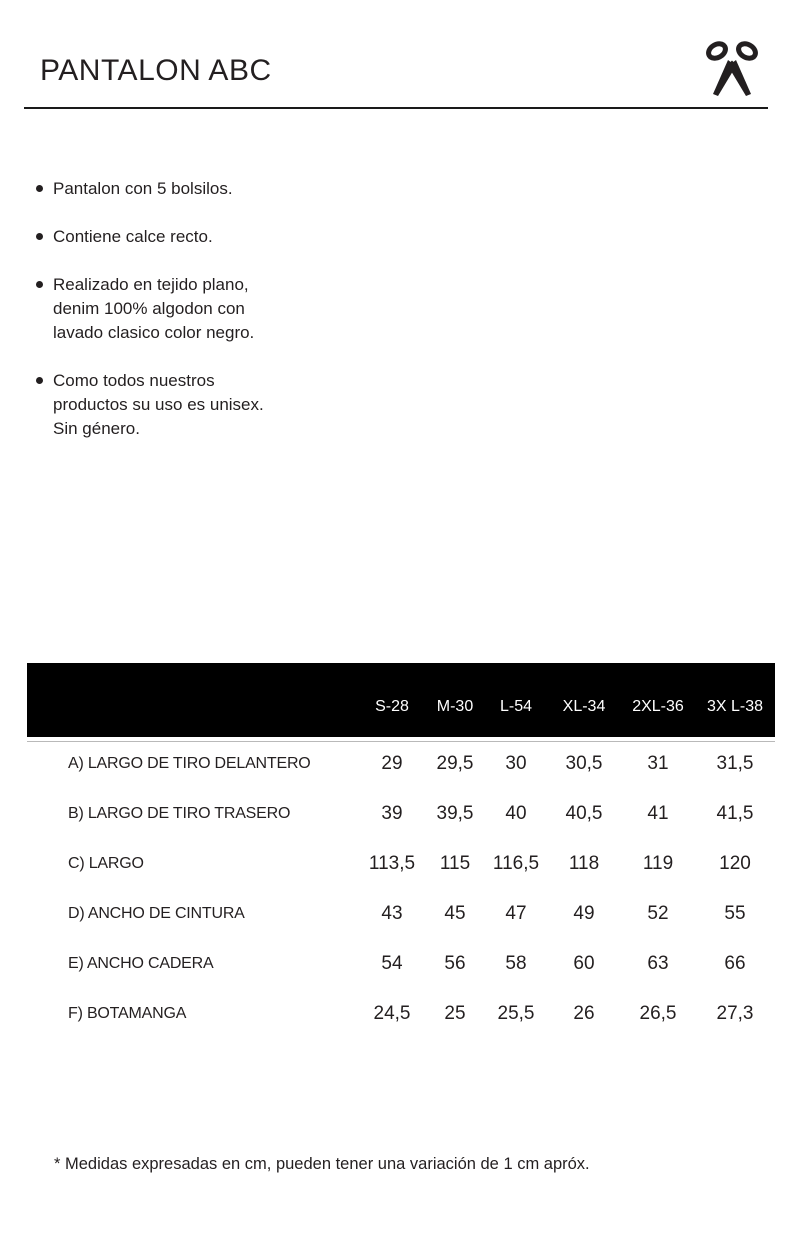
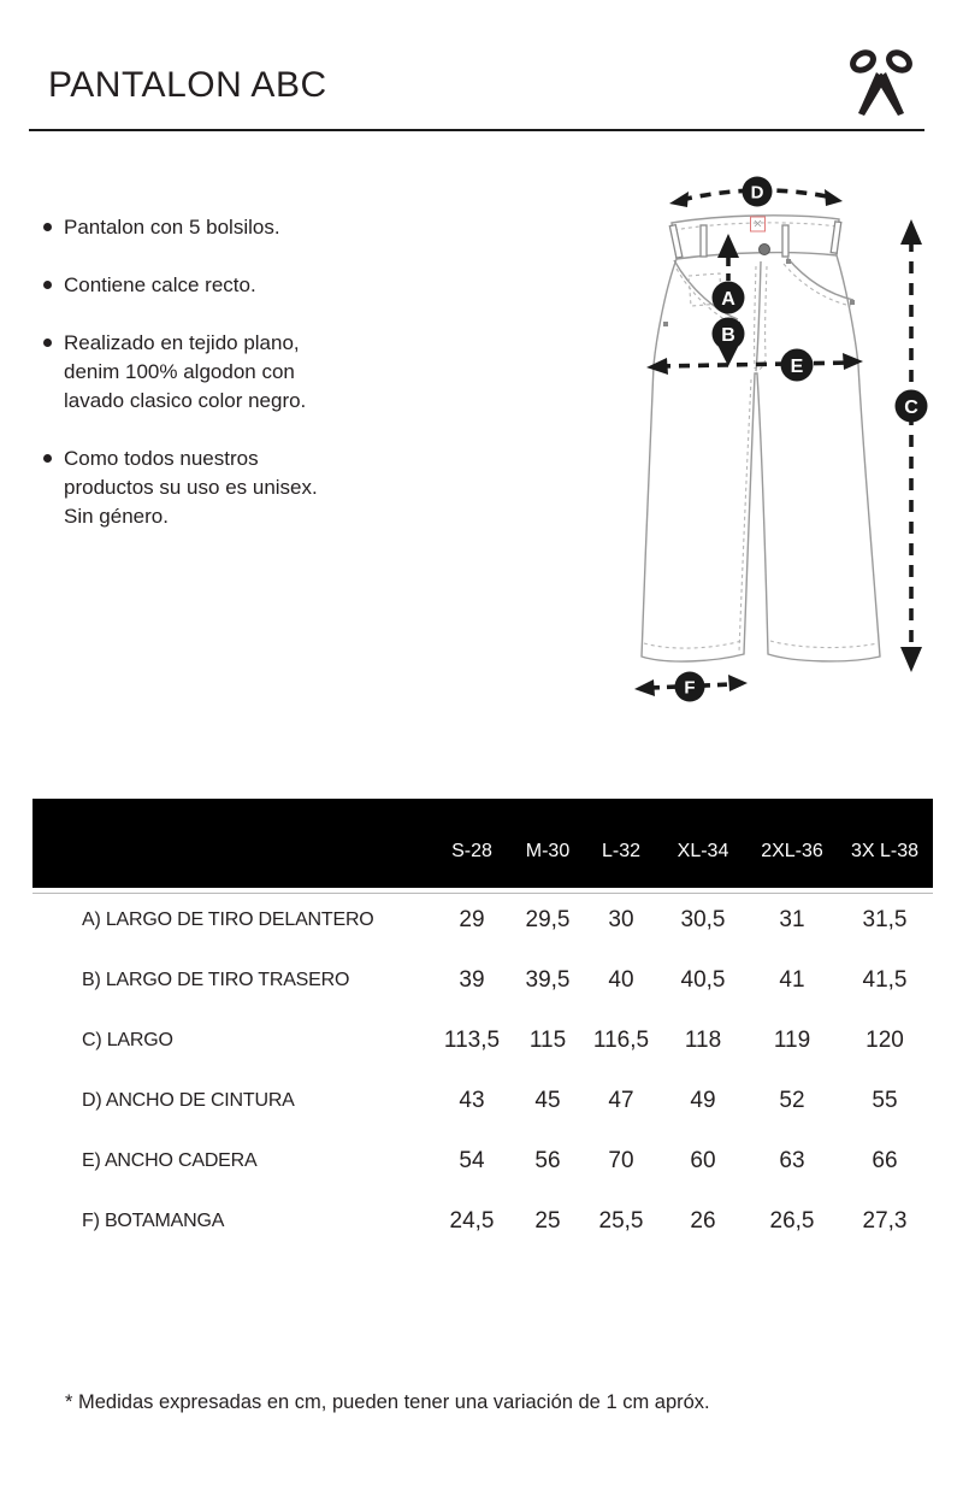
  PANTALON ABC
  Pantalon con 5 bolsilos.
  Contiene calce recto.
  Realizado en tejido plano,
  denim 100% algodon con
  lavado clasico color negro.
  Como todos nuestros
  productos su uso es unisex.
  Sin género.
+ D
+ A
+ B
+ E
+ C
+ F
  S-28
  M-30
- L-54
+ L-32
  XL-34
  2XL-36
  3X L-38
  A) LARGO DE TIRO DELANTERO
  29
  29,5
  30
  30,5
  31
  31,5
  B) LARGO DE TIRO TRASERO
  39
  39,5
  40
  40,5
  41
  41,5
  C) LARGO
  113,5
  115
  116,5
  118
  119
  120
  D) ANCHO DE CINTURA
  43
  45
  47
  49
  52
  55
  E) ANCHO CADERA
  54
  56
- 58
+ 70
  60
  63
  66
  F) BOTAMANGA
  24,5
  25
  25,5
  26
  26,5
  27,3
  * Medidas expresadas en cm, pueden tener una variación de 1 cm apróx.
